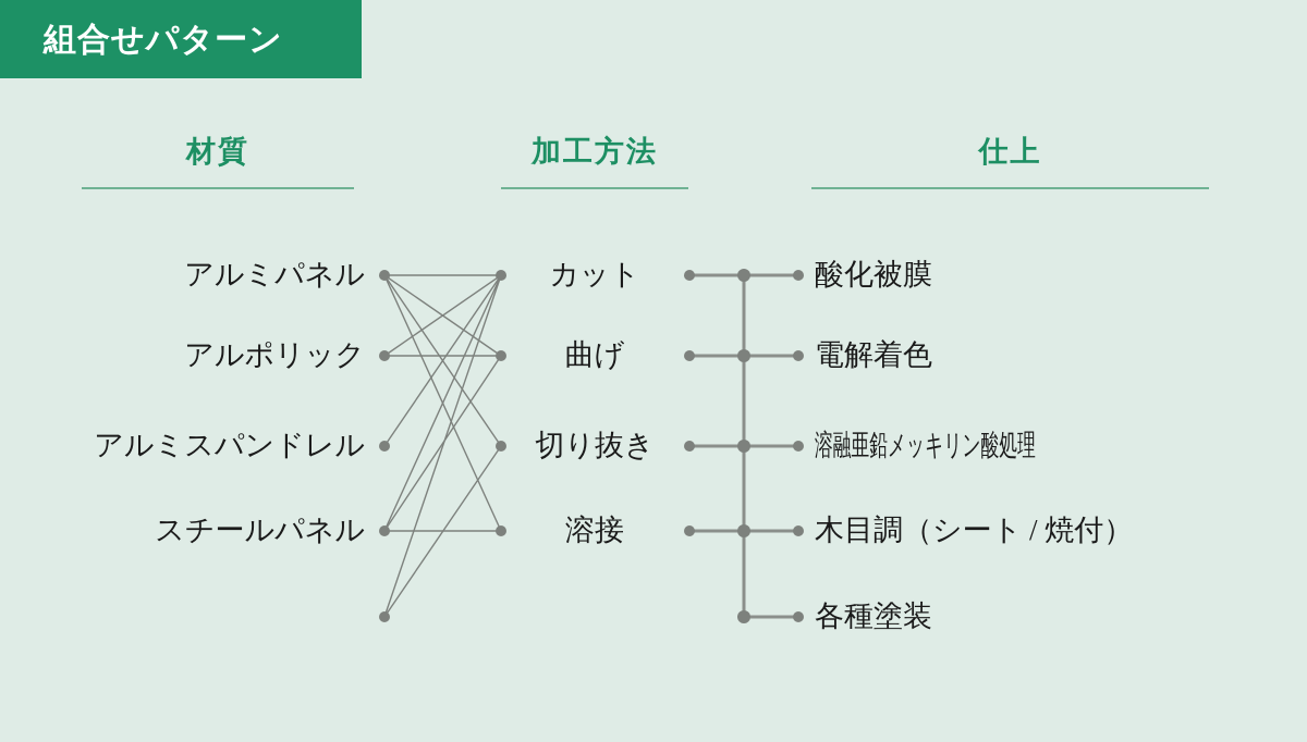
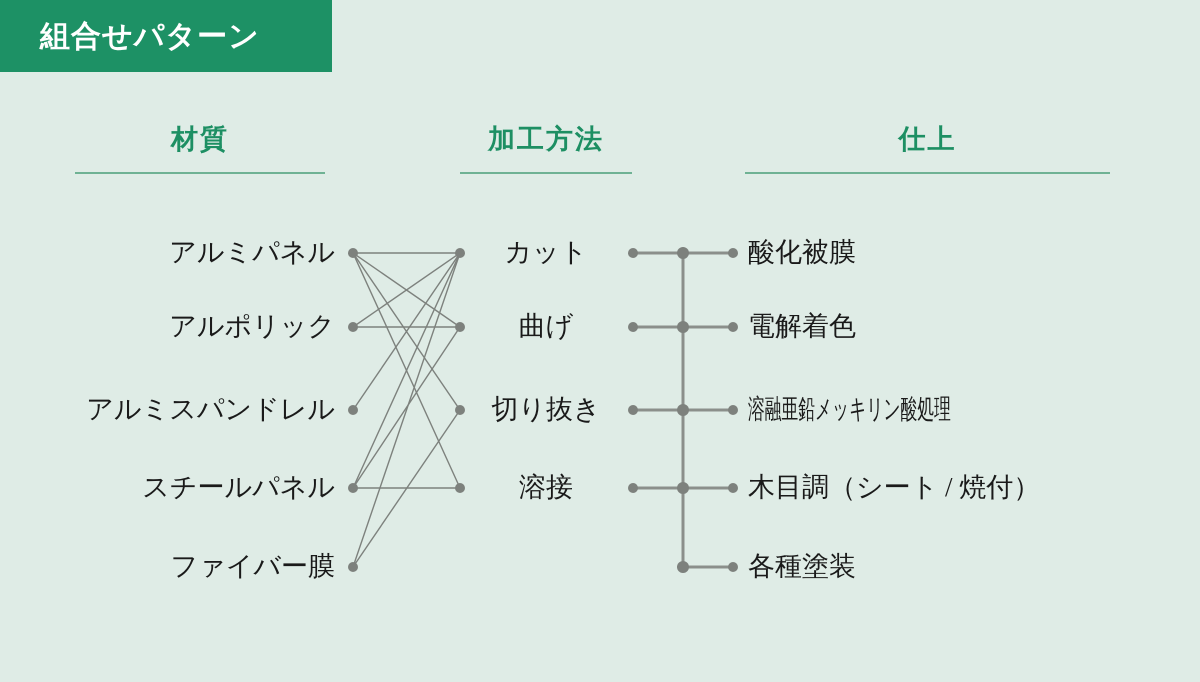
  組合せパターン
  材質
  加工方法
  仕上
  アルミパネル
  アルポリック
  アルミスパンドレル
  スチールパネル
+ ファイバー膜
  カット
  曲げ
  切り抜き
  溶接
  酸化被膜
  電解着色
  溶融亜鉛メッキリン酸処理
  木目調（シート / 焼付）
  各種塗装
